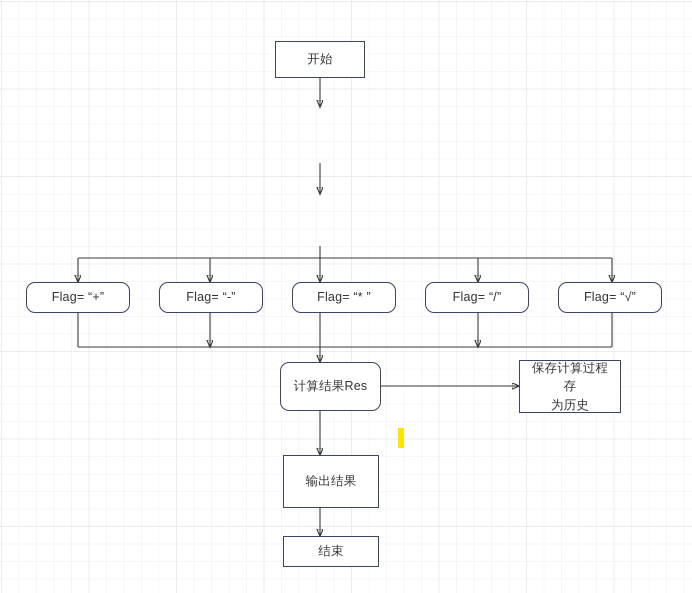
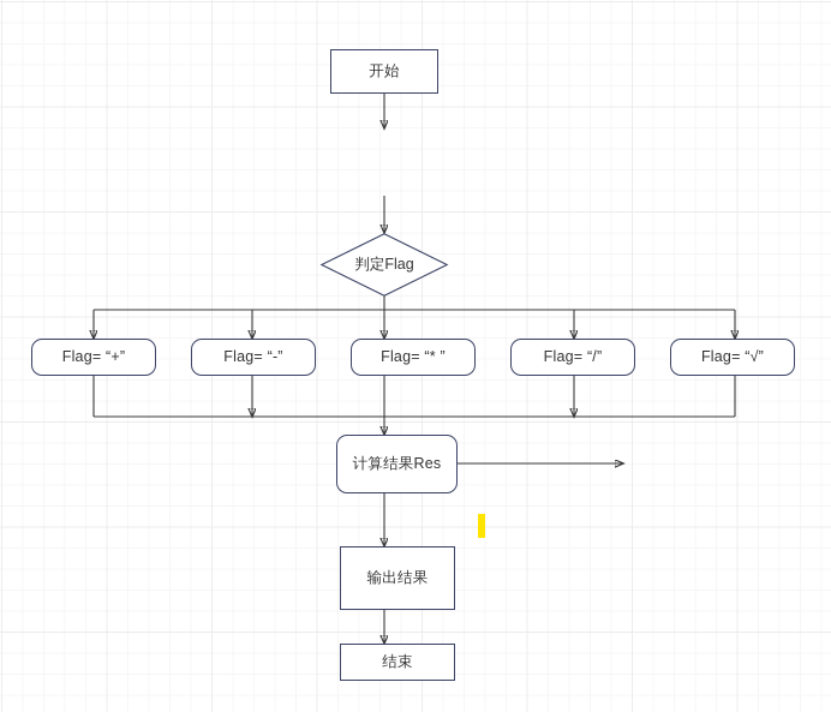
  开始
+ 判定Flag
  Flag= “+”
  Flag= “-”
  Flag= “* ”
  Flag= “/”
  Flag= “√”
  计算结果Res
- 保存计算过程存
- 为历史
  输出结果
  结束
